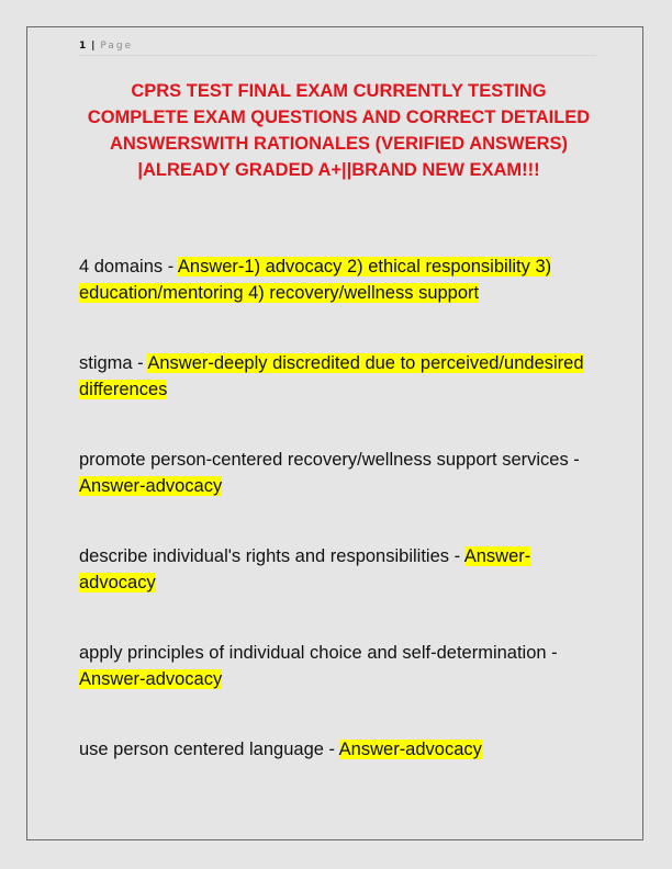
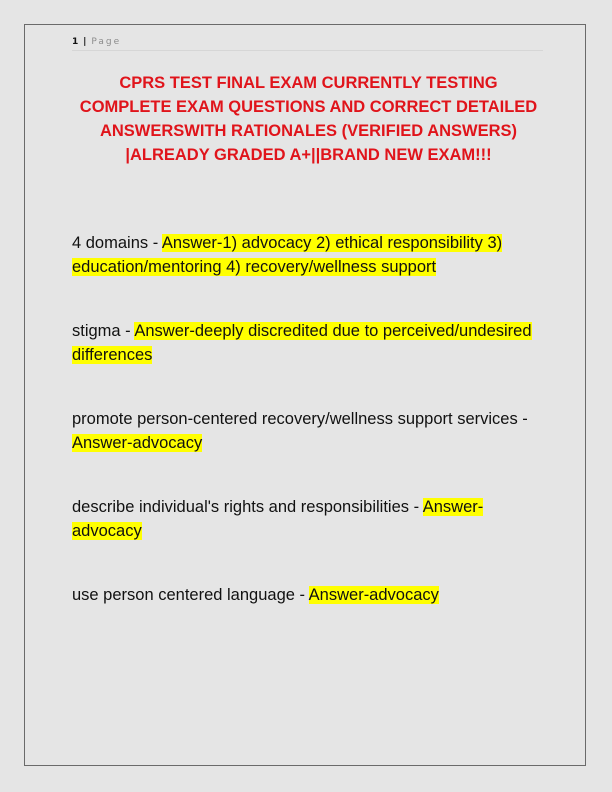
  1 | Page
  CPRS TEST FINAL EXAM CURRENTLY TESTING COMPLETE EXAM QUESTIONS AND CORRECT DETAILED ANSWERSWITH RATIONALES (VERIFIED ANSWERS) |ALREADY GRADED A+||BRAND NEW EXAM!!!
  4 domains - Answer-1) advocacy 2) ethical responsibility 3) education/mentoring 4) recovery/wellness support
  stigma - Answer-deeply discredited due to perceived/undesired differences
  promote person-centered recovery/wellness support services - Answer-advocacy
  describe individual's rights and responsibilities - Answer-advocacy
- apply principles of individual choice and self-determination - Answer-advocacy
  use person centered language - Answer-advocacy
